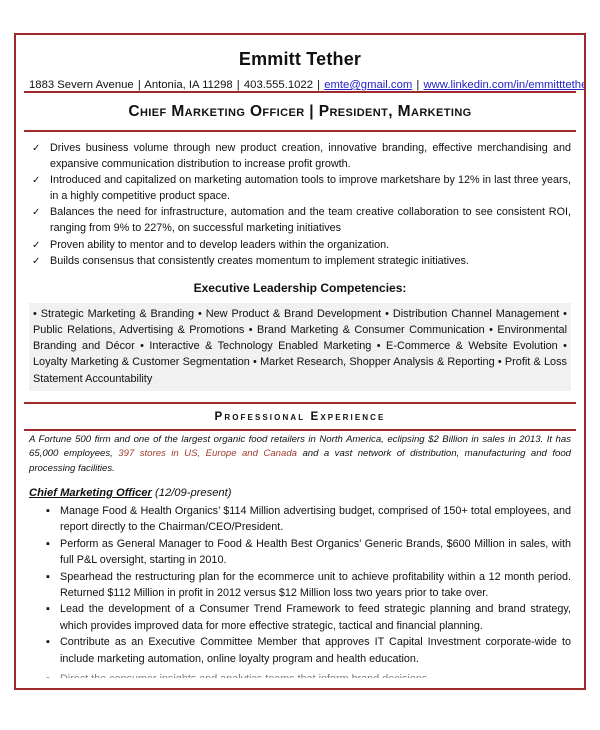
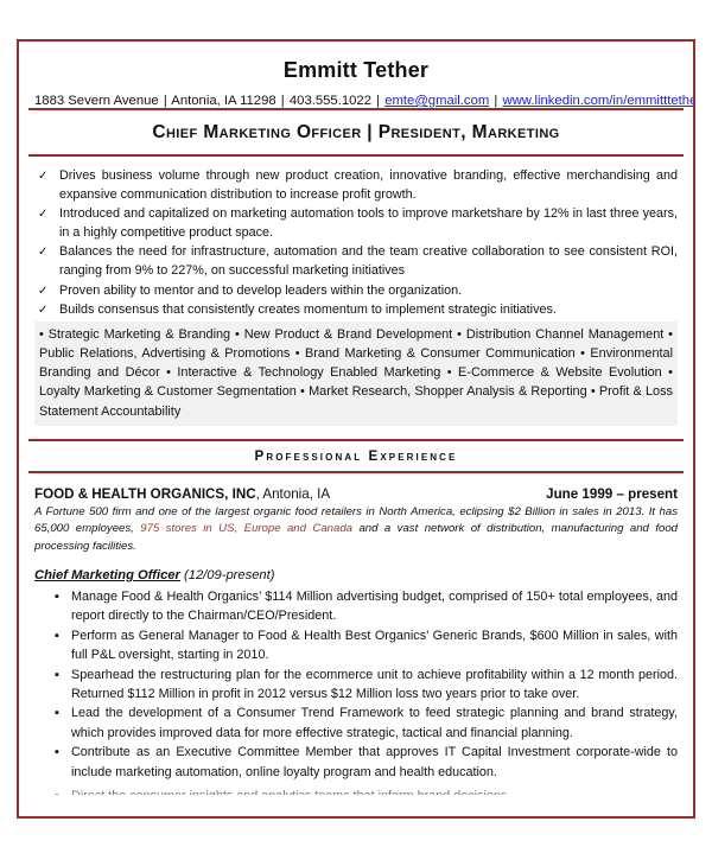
  Emmitt Tether
  1883 Severn Avenue | Antonia, IA 11298 | 403.555.1022 | emte@gmail.com | www.linkedin.com/in/emmittteth
  Chief Marketing Officer | President, Marketing
  ✓
  Drives business volume through new product creation, innovative branding, effective merchandising and expansive communication distribution to increase profit growth.
  ✓
  Introduced and capitalized on marketing automation tools to improve marketshare by 12% in last three years, in a highly competitive product space.
  ✓
  Balances the need for infrastructure, automation and the team creative collaboration to see consistent ROI, ranging from 9% to 227%, on successful marketing initiatives
  ✓
  Proven ability to mentor and to develop leaders within the organization.
  ✓
  Builds consensus that consistently creates momentum to implement strategic initiatives.
- Executive Leadership Competencies:
  • Strategic Marketing & Branding • New Product & Brand Development • Distribution Channel Management • Public Relations, Advertising & Promotions • Brand Marketing & Consumer Communication • Environmental Branding and Décor • Interactive & Technology Enabled Marketing • E-Commerce & Website Evolution • Loyalty Marketing & Customer Segmentation • Market Research, Shopper Analysis & Reporting • Profit & Loss Statement Accountability
  Professional Experience
+ FOOD & HEALTH ORGANICS, INC, Antonia, IA
+ June 1999 – present
- A Fortune 500 firm and one of the largest organic food retailers in North America, eclipsing $2 Billion in sales in 2013. It has 65,000 employees, 397 stores in US, Europe and Canada and a vast network of distribution, manufacturing and food processing facilities.
+ A Fortune 500 firm and one of the largest organic food retailers in North America, eclipsing $2 Billion in sales in 2013. It has 65,000 employees, 975 stores in US, Europe and Canada and a vast network of distribution, manufacturing and food processing facilities.
  Chief Marketing Officer (12/09-present)
  ▪
  Manage Food & Health Organics’ $114 Million advertising budget, comprised of 150+ total employees, and report directly to the Chairman/CEO/President.
  ▪
  Perform as General Manager to Food & Health Best Organics’ Generic Brands, $600 Million in sales, with full P&L oversight, starting in 2010.
  ▪
  Spearhead the restructuring plan for the ecommerce unit to achieve profitability within a 12 month period. Returned $112 Million in profit in 2012 versus $12 Million loss two years prior to take over.
  ▪
  Lead the development of a Consumer Trend Framework to feed strategic planning and brand strategy, which provides improved data for more effective strategic, tactical and financial planning.
  ▪
  Contribute as an Executive Committee Member that approves IT Capital Investment corporate-wide to include marketing automation, online loyalty program and health education.
